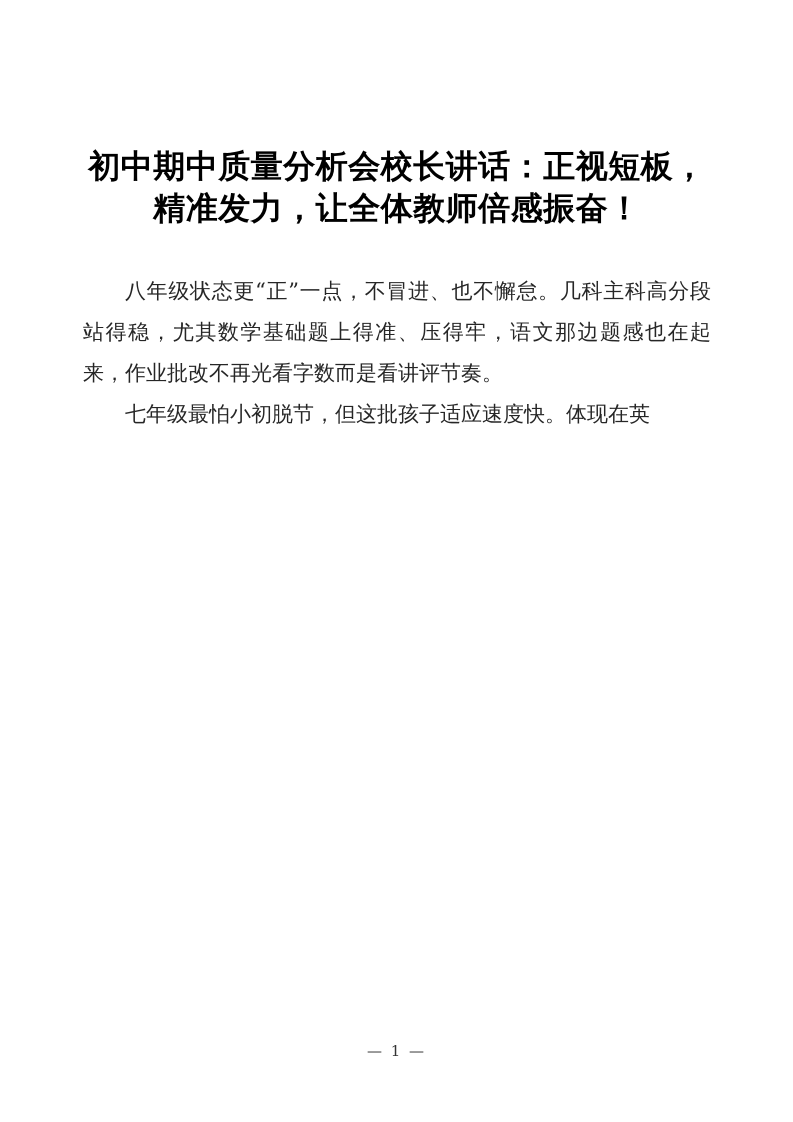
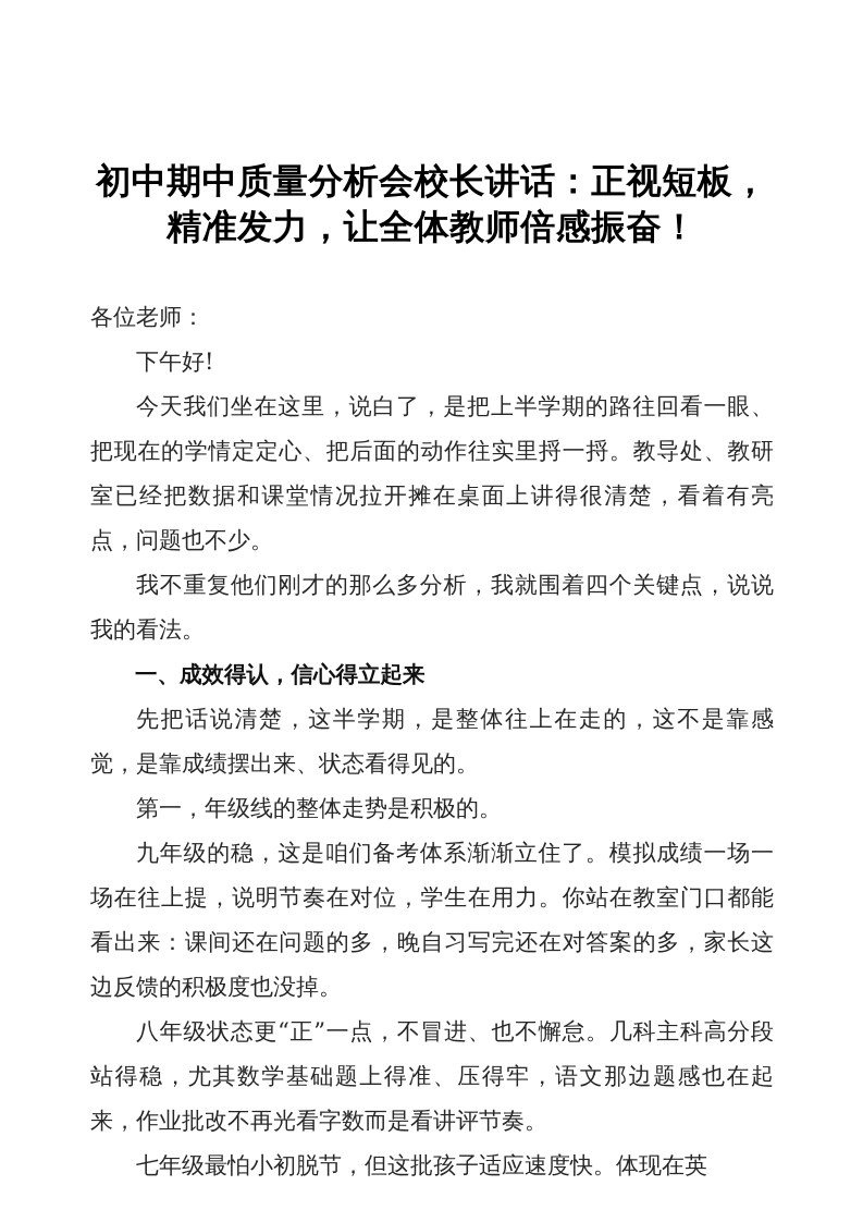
  初中期中质量分析会校长讲话：正视短板，
  精准发力，让全体教师倍感振奋！
+ 各位老师：
+ 下午好!
+ 今天我们坐在这里，说白了，是把上半学期的路往回看一眼、把现在的学情定定心、把后面的动作往实里捋一捋。教导处、教研室已经把数据和课堂情况拉开摊在桌面上讲得很清楚，看着有亮点，问题也不少。
+ 我不重复他们刚才的那么多分析，我就围着四个关键点，说说我的看法。
+ 一、成效得认，信心得立起来
+ 先把话说清楚，这半学期，是整体往上在走的，这不是靠感觉，是靠成绩摆出来、状态看得见的。
+ 第一，年级线的整体走势是积极的。
+ 九年级的稳，这是咱们备考体系渐渐立住了。模拟成绩一场一场在往上提，说明节奏在对位，学生在用力。你站在教室门口都能看出来：课间还在问题的多，晚自习写完还在对答案的多，家长这边反馈的积极度也没掉。
  八年级状态更“正”一点，不冒进、也不懈怠。几科主科高分段站得稳，尤其数学基础题上得准、压得牢，语文那边题感也在起来，作业批改不再光看字数而是看讲评节奏。
  七年级最怕小初脱节，但这批孩子适应速度快。体现在英
- — 1 —
